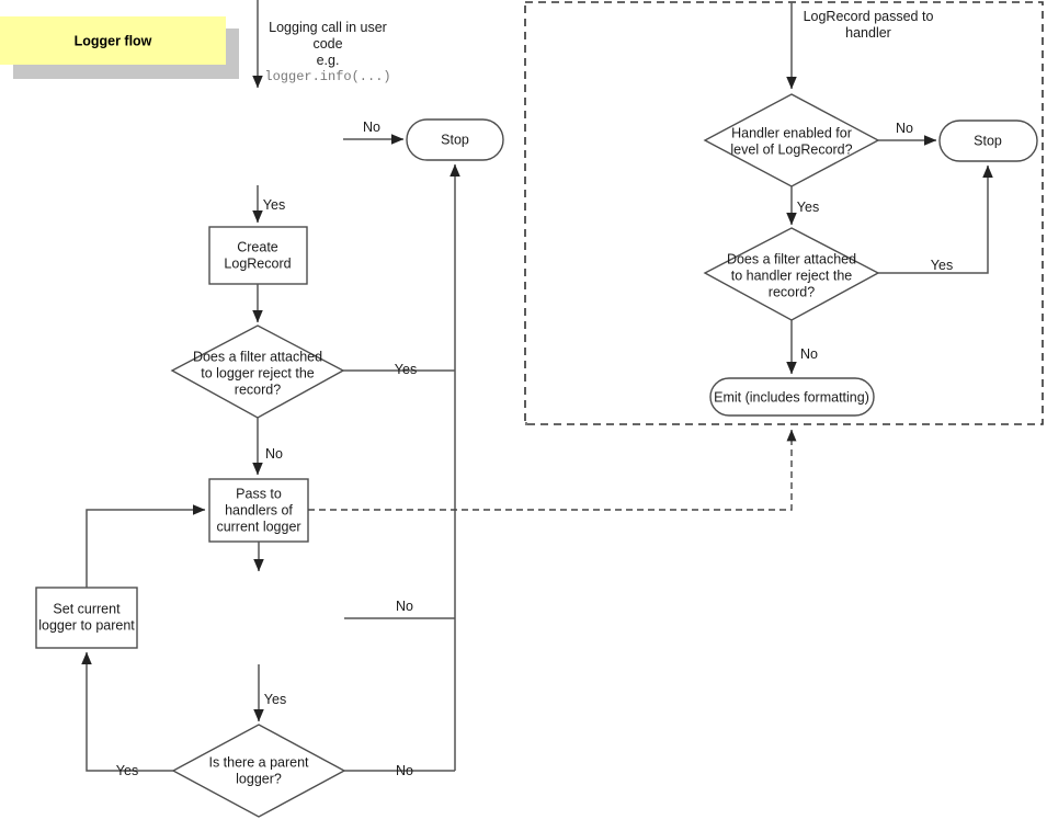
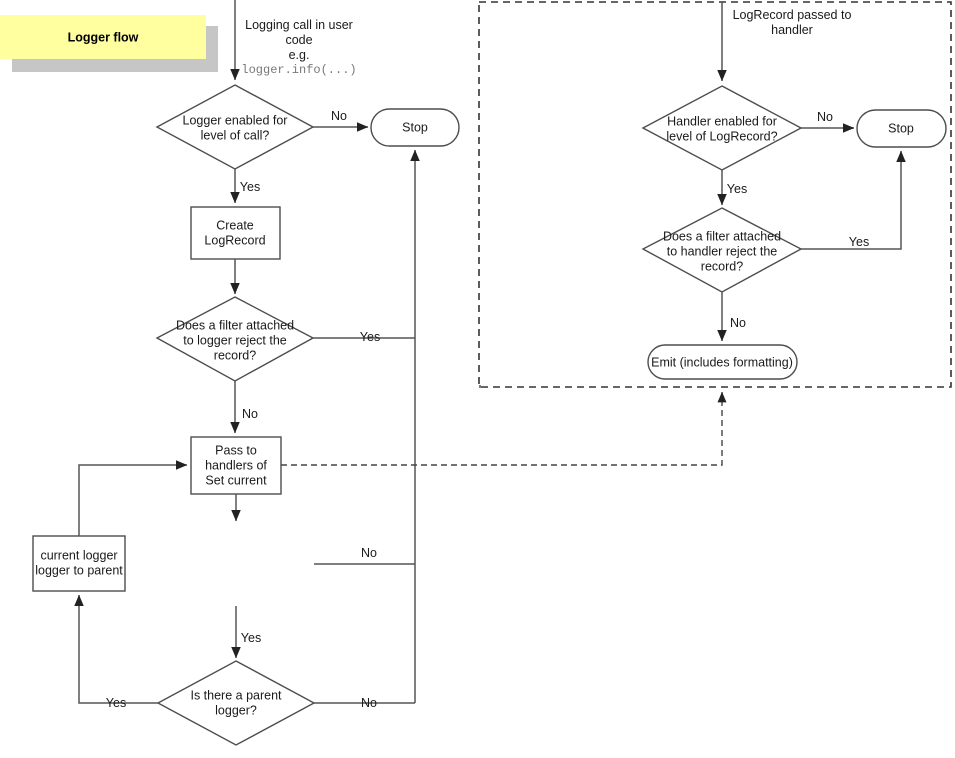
  Logger flow
  Logging call in user
  code
  e.g.
  logger.info(...)
+ Logger enabled for
+ level of call?
  No
  Yes
  Stop
  Create
  LogRecord
  Does a filter attached
  to logger reject the
  record?
  Yes
  No
  Pass to
  handlers of
- current logger
+ Set current
  No
  Yes
- Set current
+ current logger
  logger to parent
  Is there a parent
  logger?
  Yes
  No
  LogRecord passed to
  handler
  Handler enabled for
  level of LogRecord?
  No
  Yes
  Stop
  Does a filter attached
  to handler reject the
  record?
  Yes
  No
  Emit (includes formatting)
